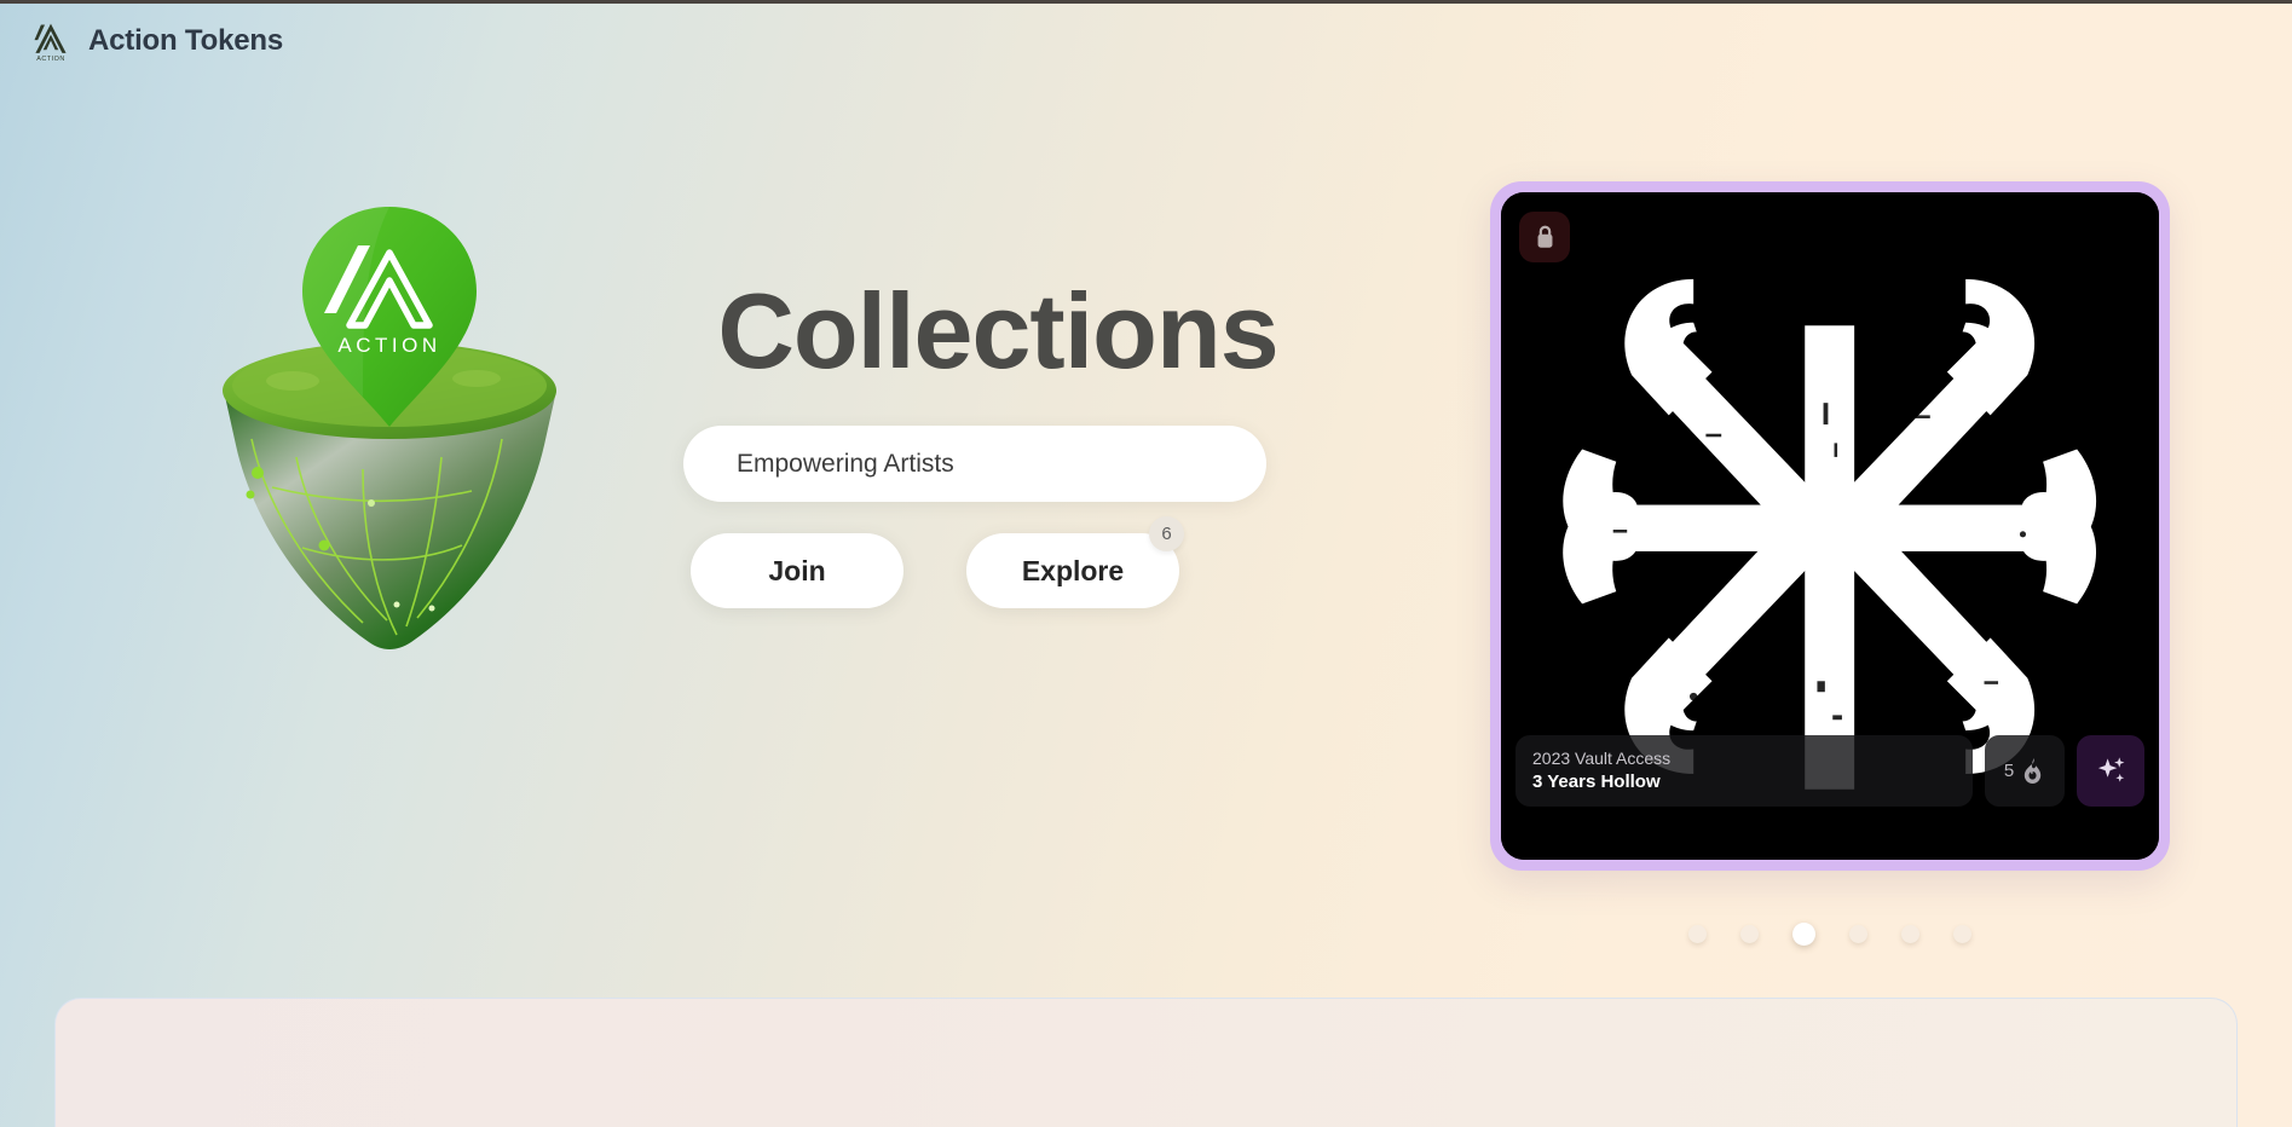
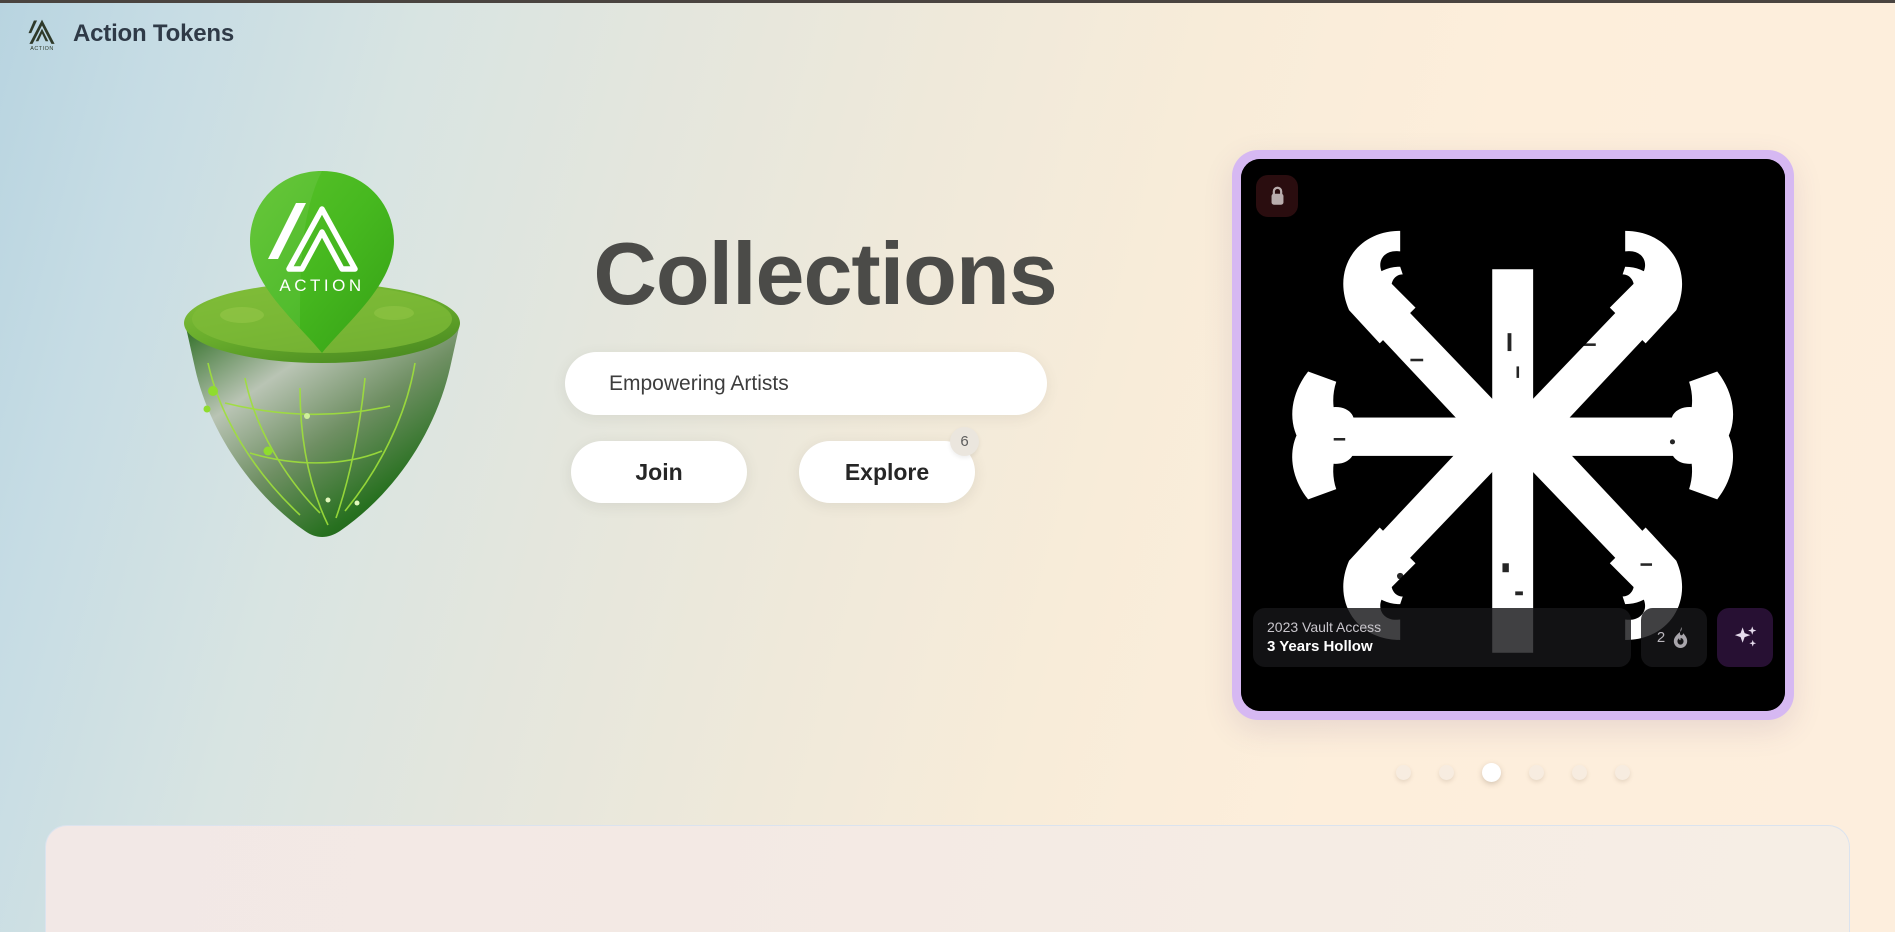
  Action Tokens
  ACTION
  Collections
  Empowering Artists
  Join
  Explore
  6
  2023 Vault Access
  3 Years Hollow
- 5
+ 2
